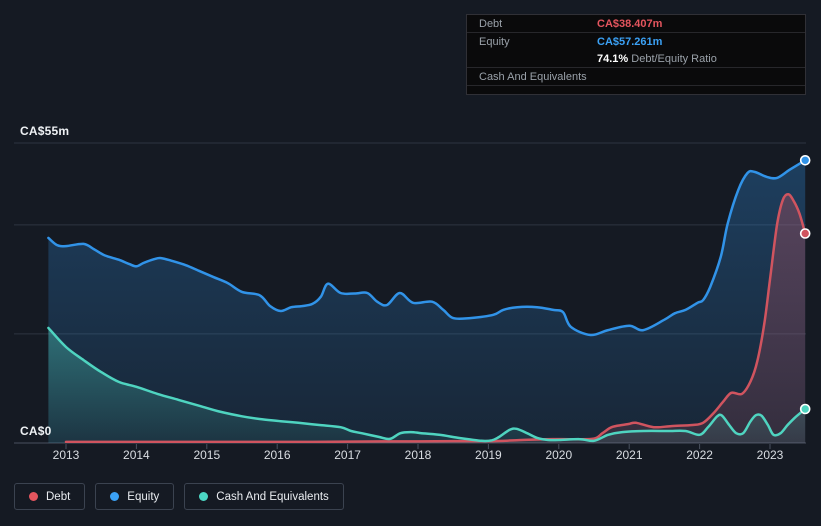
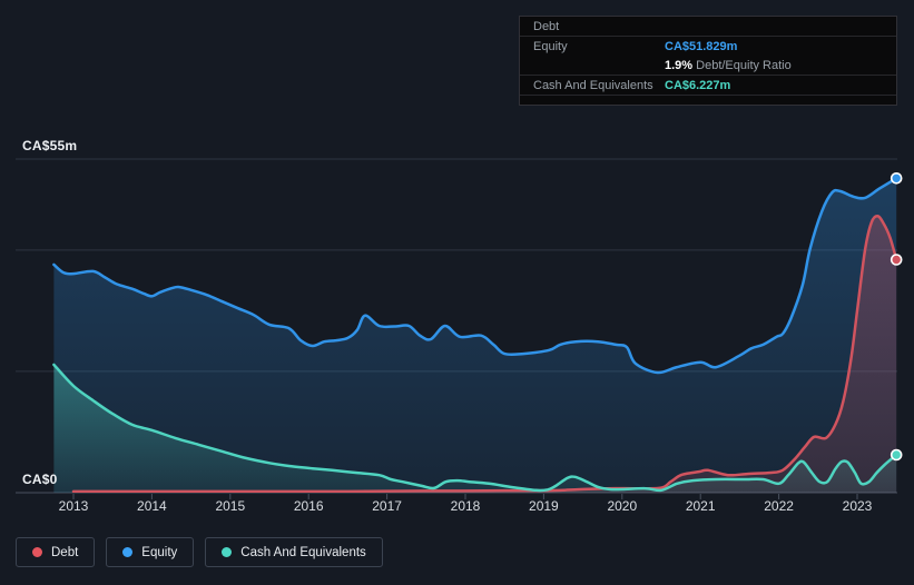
  CA$55m
  CA$0
  2013
  2014
  2015
  2016
  2017
  2018
  2019
  2020
  2021
  2022
  2023
  Debt
- CA$38.407m
  Equity
- CA$57.261m
+ CA$51.829m
- 74.1% Debt/Equity Ratio
+ 1.9% Debt/Equity Ratio
  Cash And Equivalents
+ CA$6.227m
  Debt
  Equity
  Cash And Equivalents
